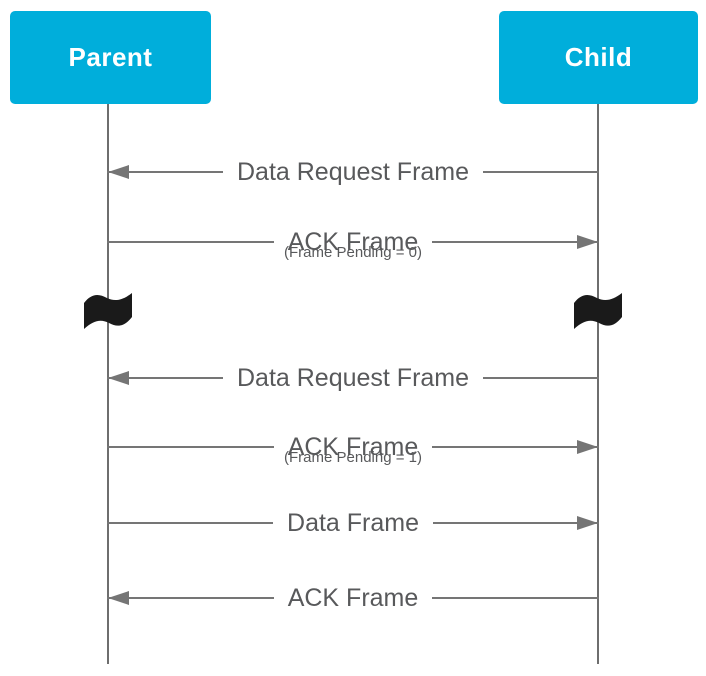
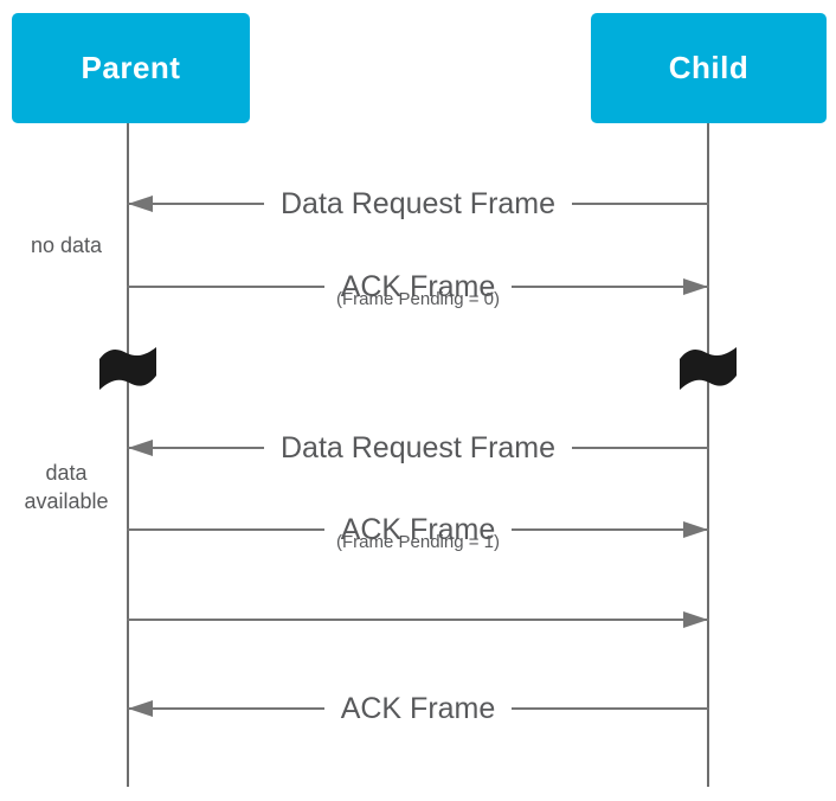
  Parent
  Child
  Data Request Frame
+ no data
  ACK Frame
  (Frame Pending = 0)
  Data Request Frame
+ data available
  ACK Frame
  (Frame Pending = 1)
- Data Frame
  ACK Frame
